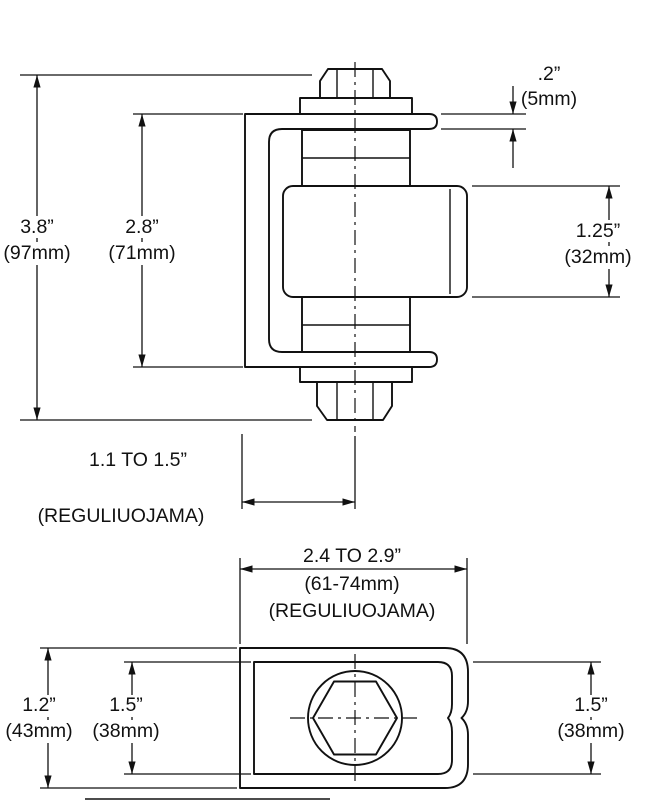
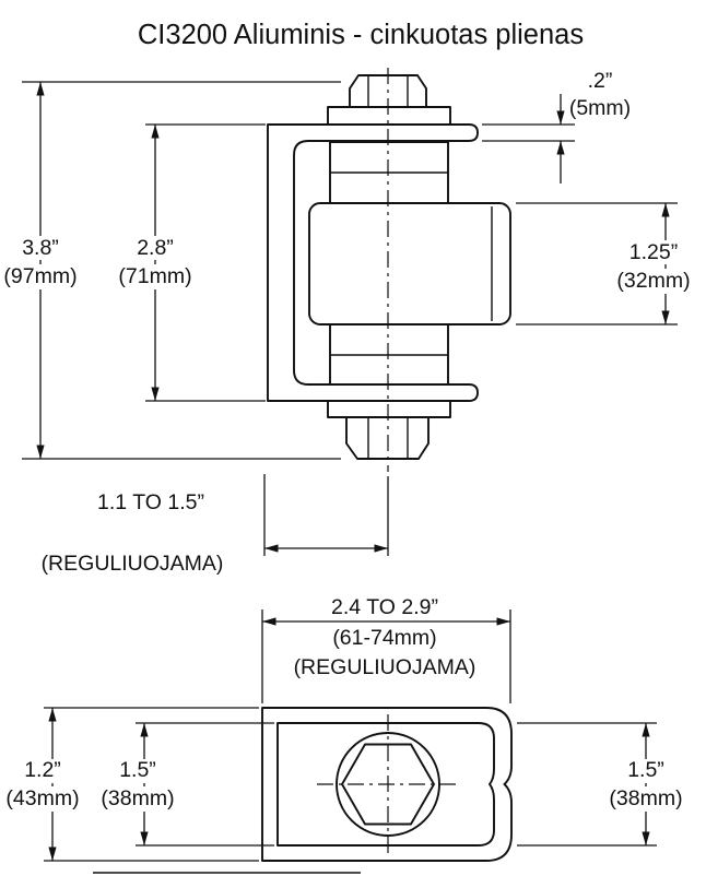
+ CI3200 Aliuminis - cinkuotas plienas
  3.8”
  (97mm)
  2.8”
  (71mm)
  .2”
  (5mm)
  1.25”
  (32mm)
  1.1 TO 1.5”
  (REGULIUOJAMA)
  2.4 TO 2.9”
  (61-74mm)
  (REGULIUOJAMA)
  1.2”
  (43mm)
  1.5”
  (38mm)
  1.5”
  (38mm)
